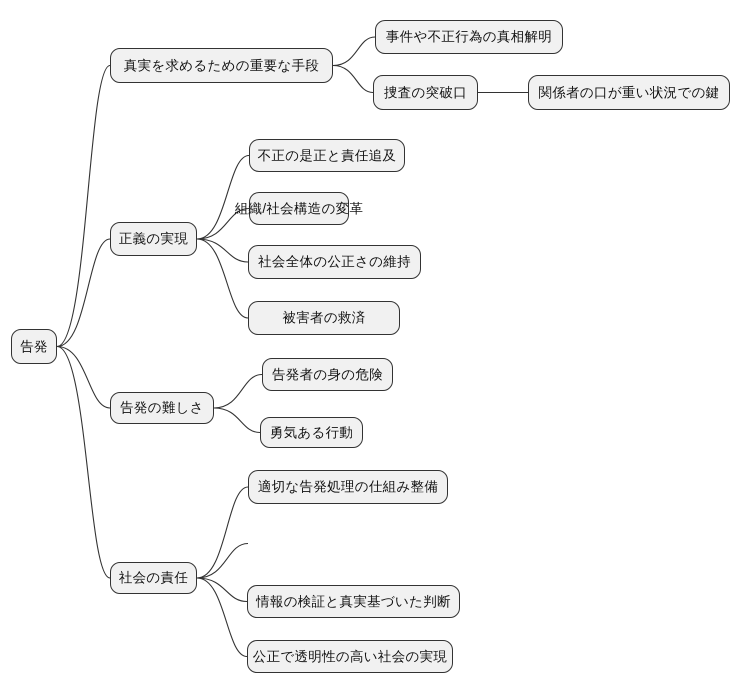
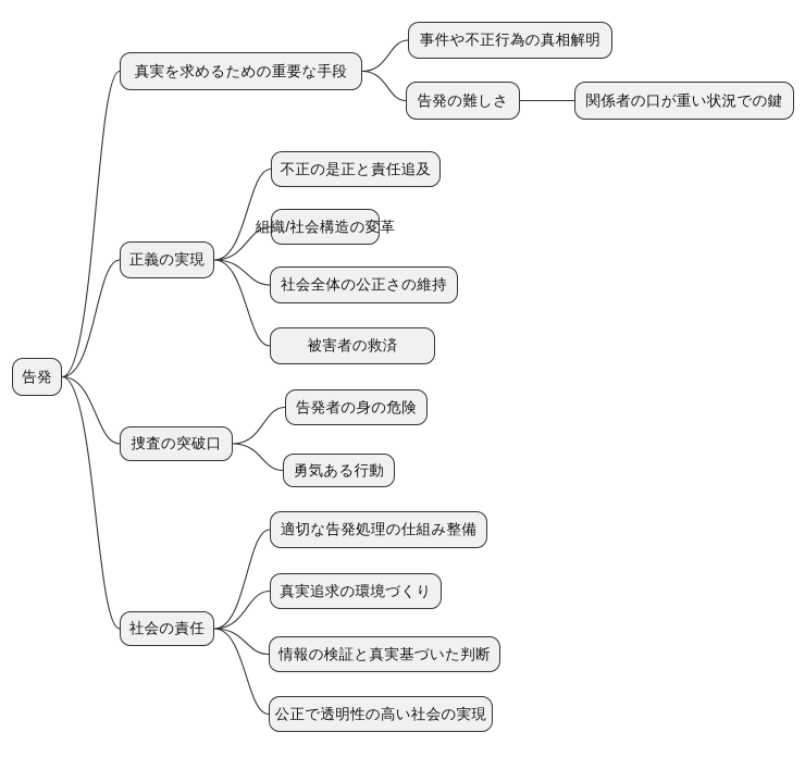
  告発
  真実を求めるための重要な手段
  事件や不正行為の真相解明
- 捜査の突破口
+ 告発の難しさ
  関係者の口が重い状況での鍵
  正義の実現
  不正の是正と責任追及
  組織/社会構造の変革
  社会全体の公正さの維持
  被害者の救済
- 告発の難しさ
+ 捜査の突破口
  告発者の身の危険
  勇気ある行動
  社会の責任
  適切な告発処理の仕組み整備
+ 真実追求の環境づくり
  情報の検証と真実基づいた判断
  公正で透明性の高い社会の実現
